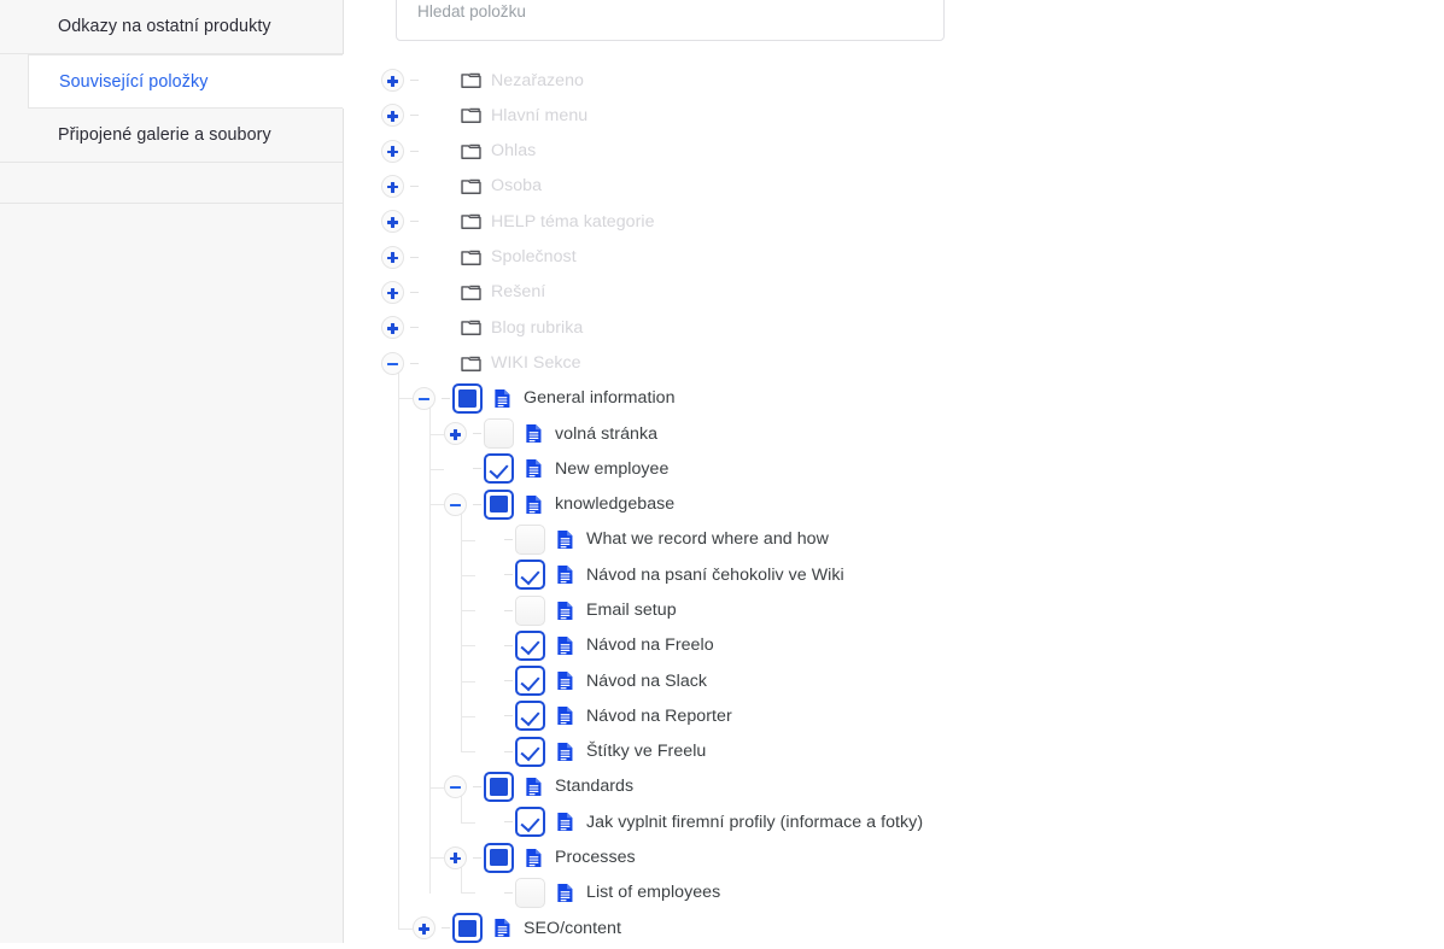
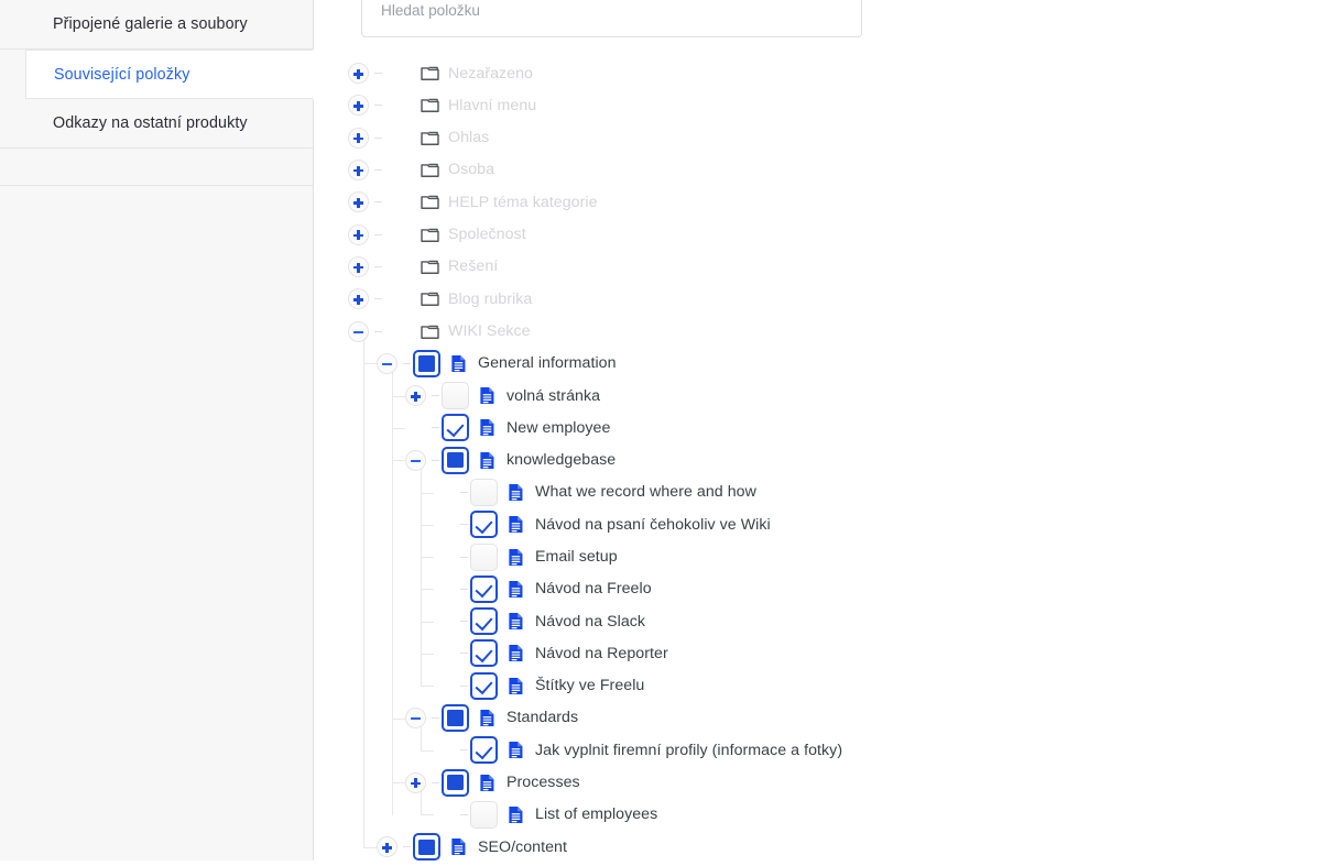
- Odkazy na ostatní produkty
+ Připojené galerie a soubory
  Související položky
- Připojené galerie a soubory
+ Odkazy na ostatní produkty
  Hledat položku
  Nezařazeno
  Hlavní menu
  Ohlas
  Osoba
  HELP téma kategorie
  Společnost
  Rešení
  Blog rubrika
  WIKI Sekce
  General information
  volná stránka
  New employee
  knowledgebase
  What we record where and how
  Návod na psaní čehokoliv ve Wiki
  Email setup
  Návod na Freelo
  Návod na Slack
  Návod na Reporter
  Štítky ve Freelu
  Standards
  Jak vyplnit firemní profily (informace a fotky)
  Processes
  List of employees
  SEO/content
